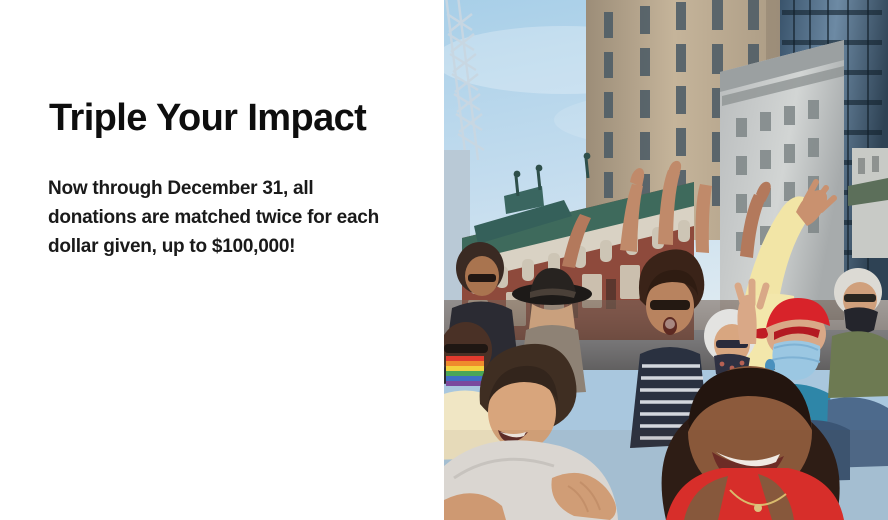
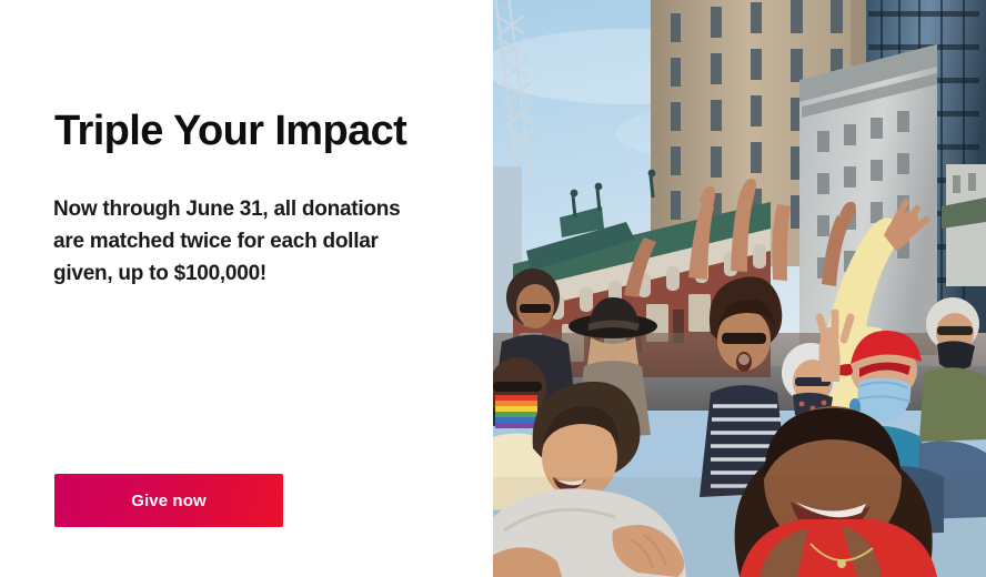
  Triple Your Impact
- Now through December 31, all donations are matched twice for each dollar given, up to $100,000!
+ Now through June 31, all donations are matched twice for each dollar given, up to $100,000!
+ Give now
